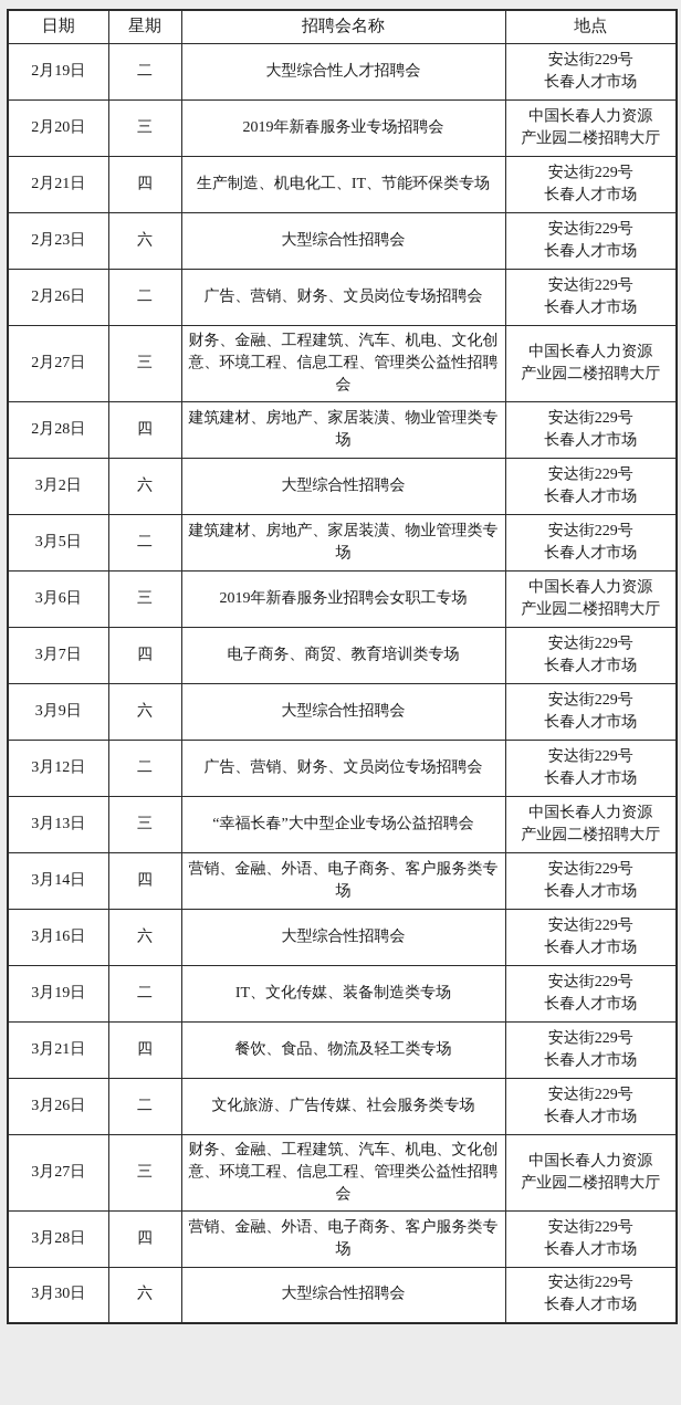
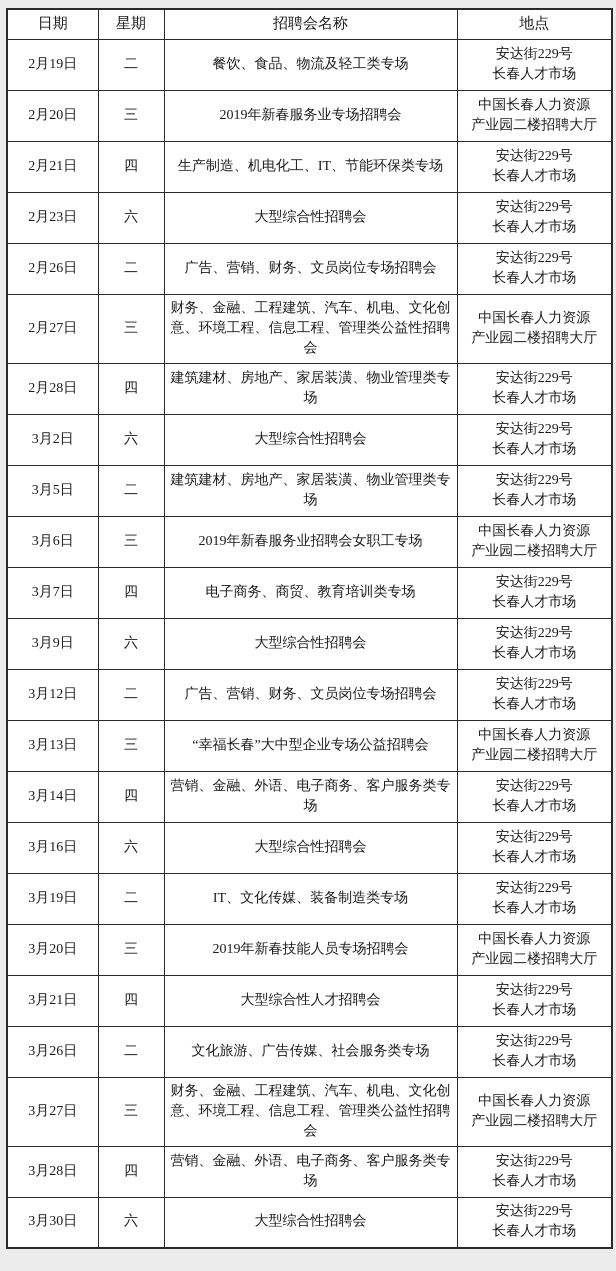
  日期	星期	招聘会名称	地点
- 2月19日	二	大型综合性人才招聘会	安达街229号 长春人才市场
+ 2月19日	二	餐饮、食品、物流及轻工类专场	安达街229号 长春人才市场
  2月20日	三	2019年新春服务业专场招聘会	中国长春人力资源 产业园二楼招聘大厅
  2月21日	四	生产制造、机电化工、IT、节能环保类专场	安达街229号 长春人才市场
  2月23日	六	大型综合性招聘会	安达街229号 长春人才市场
  2月26日	二	广告、营销、财务、文员岗位专场招聘会	安达街229号 长春人才市场
  2月27日	三	财务、金融、工程建筑、汽车、机电、文化创意、环境工程、信息工程、管理类公益性招聘会	中国长春人力资源 产业园二楼招聘大厅
  2月28日	四	建筑建材、房地产、家居装潢、物业管理类专场	安达街229号 长春人才市场
  3月2日	六	大型综合性招聘会	安达街229号 长春人才市场
  3月5日	二	建筑建材、房地产、家居装潢、物业管理类专场	安达街229号 长春人才市场
  3月6日	三	2019年新春服务业招聘会女职工专场	中国长春人力资源 产业园二楼招聘大厅
  3月7日	四	电子商务、商贸、教育培训类专场	安达街229号 长春人才市场
  3月9日	六	大型综合性招聘会	安达街229号 长春人才市场
  3月12日	二	广告、营销、财务、文员岗位专场招聘会	安达街229号 长春人才市场
  3月13日	三	“幸福长春”大中型企业专场公益招聘会	中国长春人力资源 产业园二楼招聘大厅
  3月14日	四	营销、金融、外语、电子商务、客户服务类专场	安达街229号 长春人才市场
  3月16日	六	大型综合性招聘会	安达街229号 长春人才市场
  3月19日	二	IT、文化传媒、装备制造类专场	安达街229号 长春人才市场
+ 3月20日	三	2019年新春技能人员专场招聘会	中国长春人力资源 产业园二楼招聘大厅
- 3月21日	四	餐饮、食品、物流及轻工类专场	安达街229号 长春人才市场
+ 3月21日	四	大型综合性人才招聘会	安达街229号 长春人才市场
  3月26日	二	文化旅游、广告传媒、社会服务类专场	安达街229号 长春人才市场
  3月27日	三	财务、金融、工程建筑、汽车、机电、文化创意、环境工程、信息工程、管理类公益性招聘会	中国长春人力资源 产业园二楼招聘大厅
  3月28日	四	营销、金融、外语、电子商务、客户服务类专场	安达街229号 长春人才市场
  3月30日	六	大型综合性招聘会	安达街229号 长春人才市场
